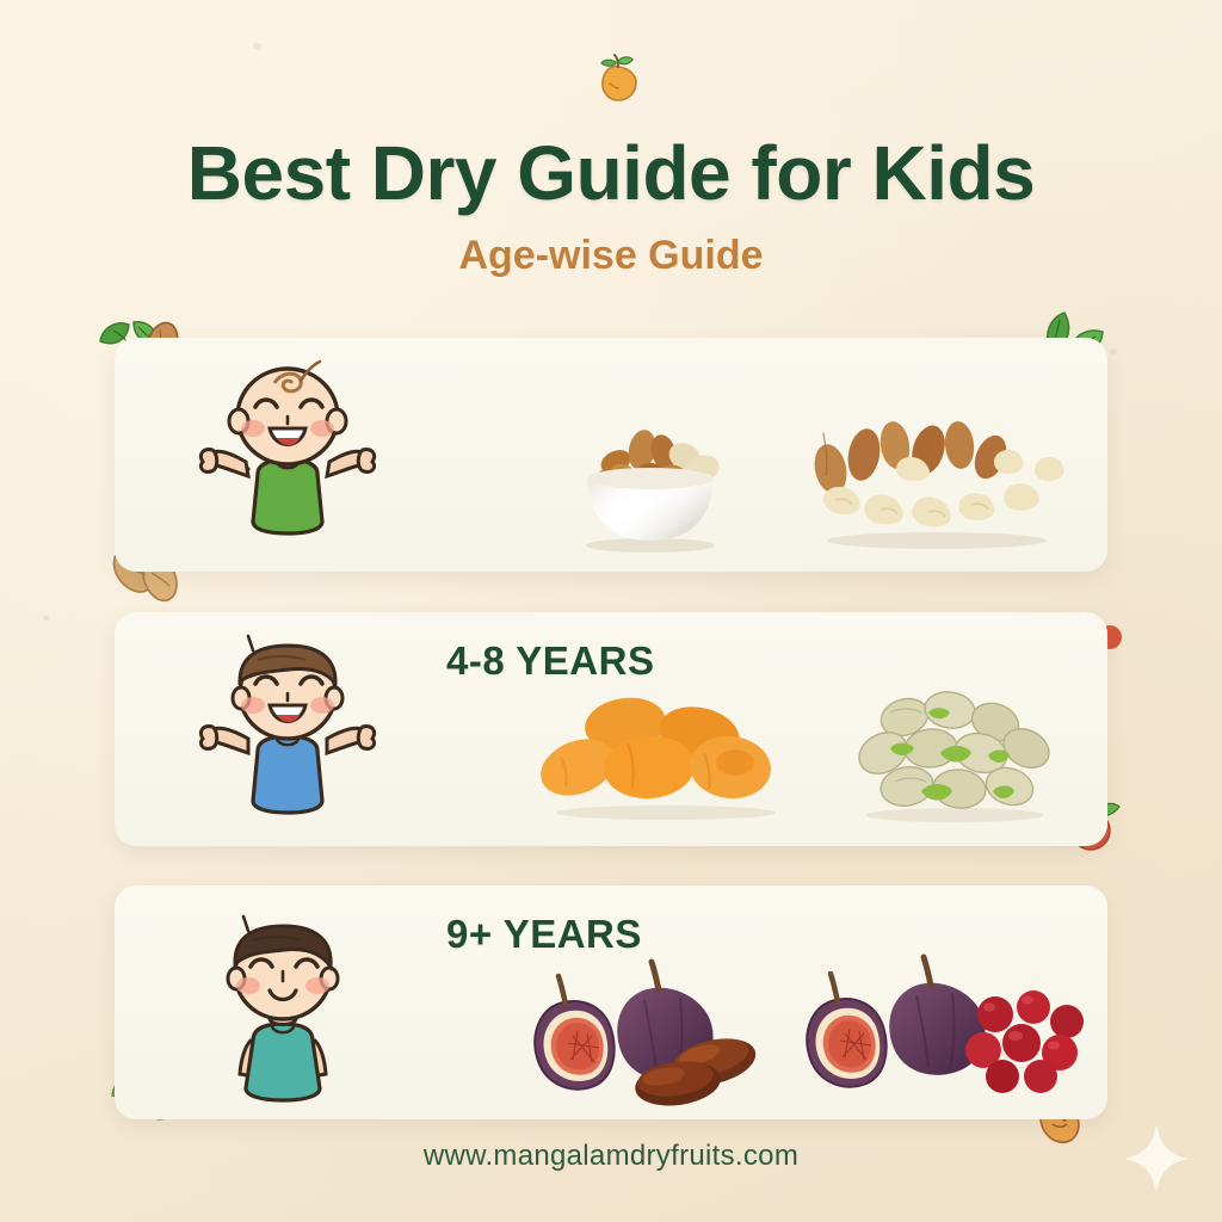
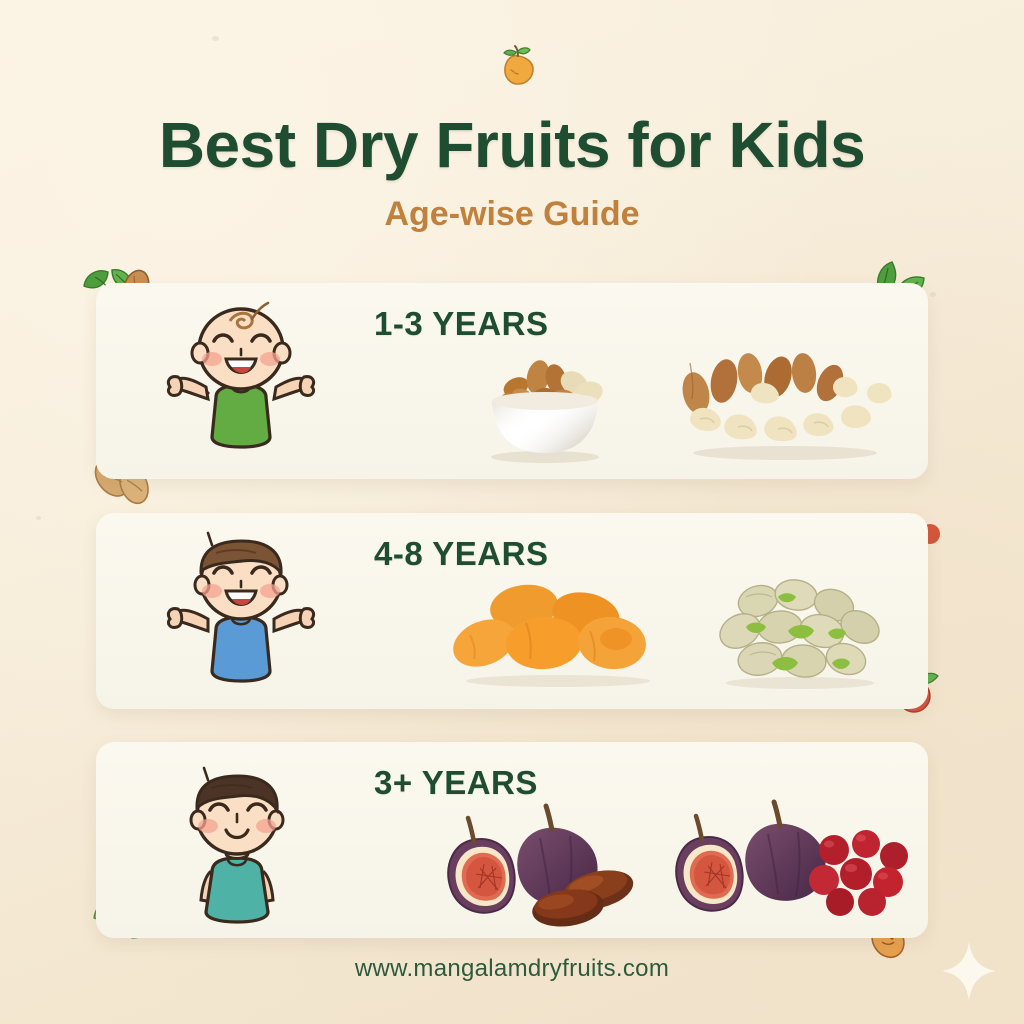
- Best Dry Guide for Kids
+ Best Dry Fruits for Kids
  Age-wise Guide
+ 1-3 YEARS
  4-8 YEARS
- 9+ YEARS
+ 3+ YEARS
  www.mangalamdryfruits.com
